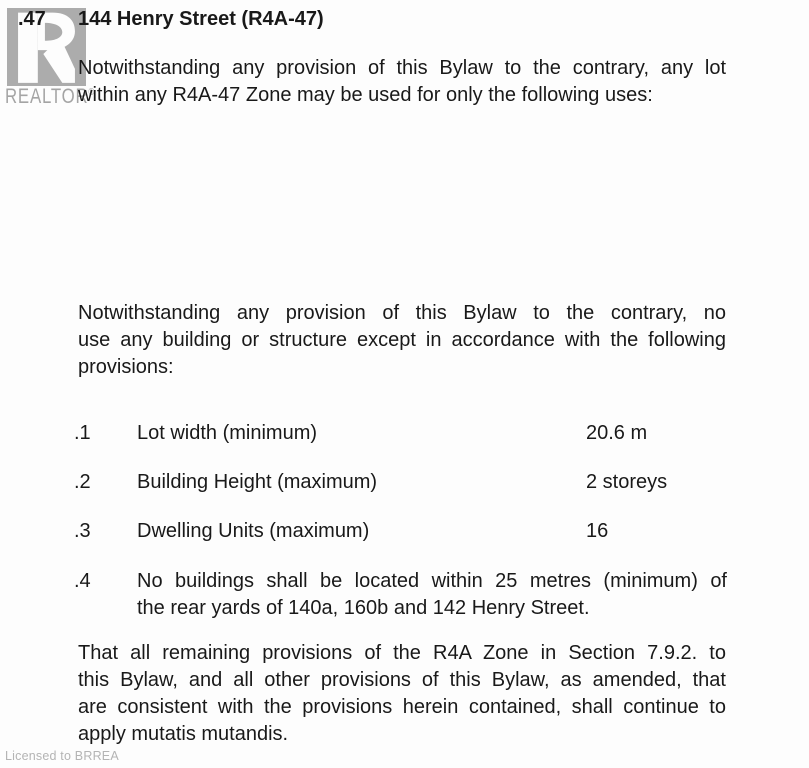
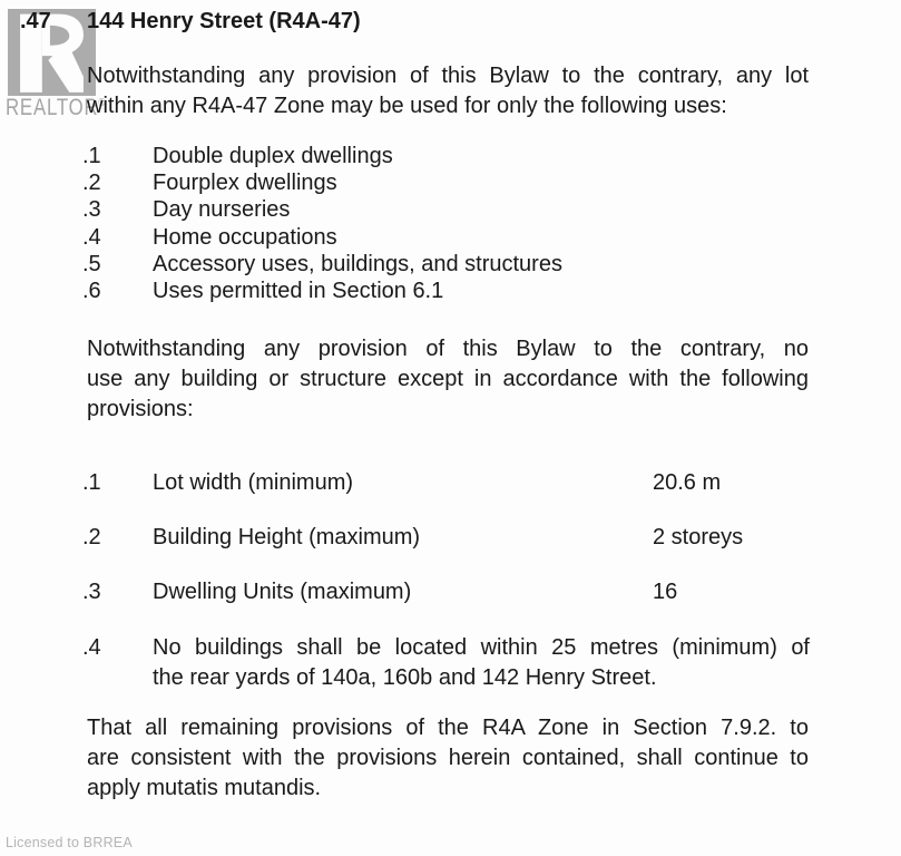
  REALTOR®
  Licensed to BRREA
  .47
  144 Henry Street (R4A-47)
  Notwithstanding any provision of this Bylaw to the contrary, any lot
  within any R4A-47 Zone may be used for only the following uses:
+ .1 Double duplex dwellings
+ .2 Fourplex dwellings
+ .3 Day nurseries
+ .4 Home occupations
+ .5 Accessory uses, buildings, and structures
+ .6 Uses permitted in Section 6.1
  Notwithstanding any provision of this Bylaw to the contrary, no
  use any building or structure except in accordance with the following
  provisions:
  .1 Lot width (minimum) 20.6 m
  .2 Building Height (maximum) 2 storeys
  .3 Dwelling Units (maximum) 16
  .4
  No buildings shall be located within 25 metres (minimum) of
  the rear yards of 140a, 160b and 142 Henry Street.
  That all remaining provisions of the R4A Zone in Section 7.9.2. to
- this Bylaw, and all other provisions of this Bylaw, as amended, that
  are consistent with the provisions herein contained, shall continue to
  apply mutatis mutandis.
